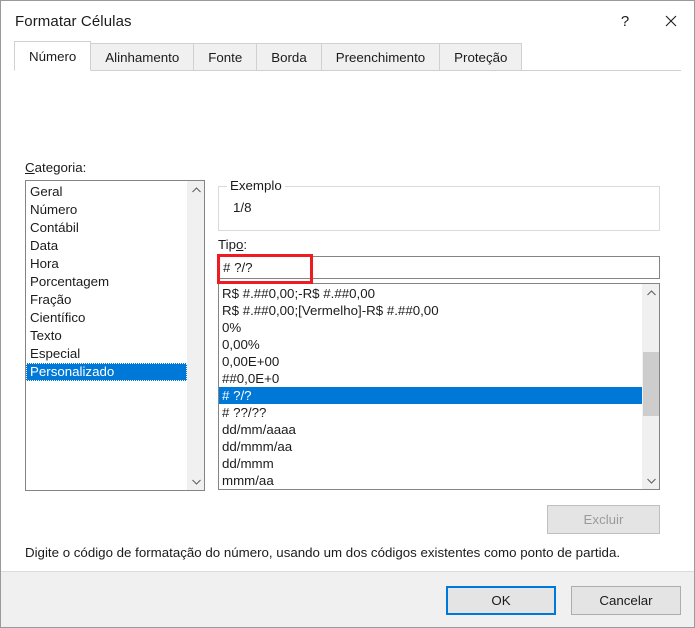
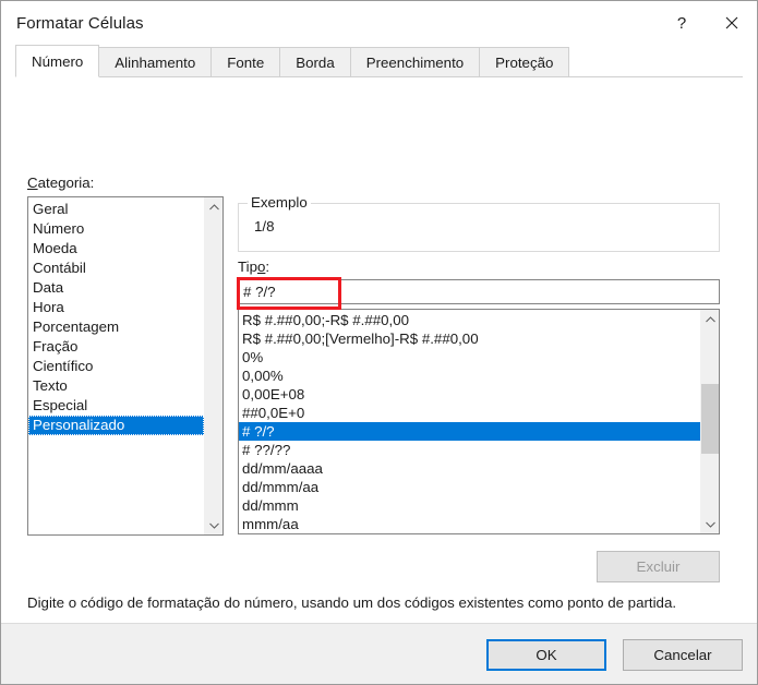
  Formatar Células
  ?
  Número
  Alinhamento
  Fonte
  Borda
  Preenchimento
  Proteção
  Categoria:
  Geral
  Número
+ Moeda
  Contábil
  Data
  Hora
  Porcentagem
  Fração
  Científico
  Texto
  Especial
  Personalizado
  Exemplo
  1/8
  Tipo:
  # ?/?
  R$ #.##0,00;-R$ #.##0,00
  R$ #.##0,00;[Vermelho]-R$ #.##0,00
  0%
  0,00%
- 0,00E+00
+ 0,00E+08
  ##0,0E+0
  # ?/?
  # ??/??
  dd/mm/aaaa
  dd/mmm/aa
  dd/mmm
  mmm/aa
  Excluir
  Digite o código de formatação do número, usando um dos códigos existentes como ponto de partida.
  OK
  Cancelar
